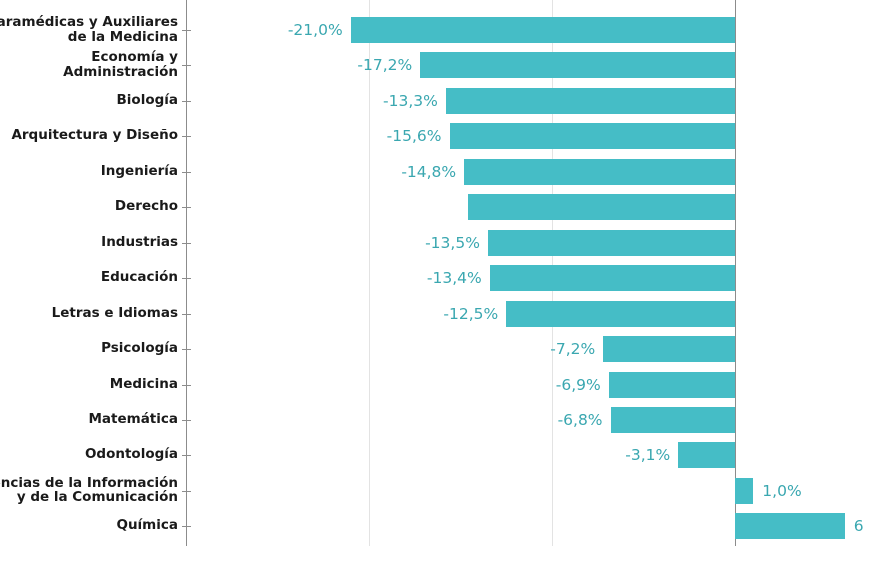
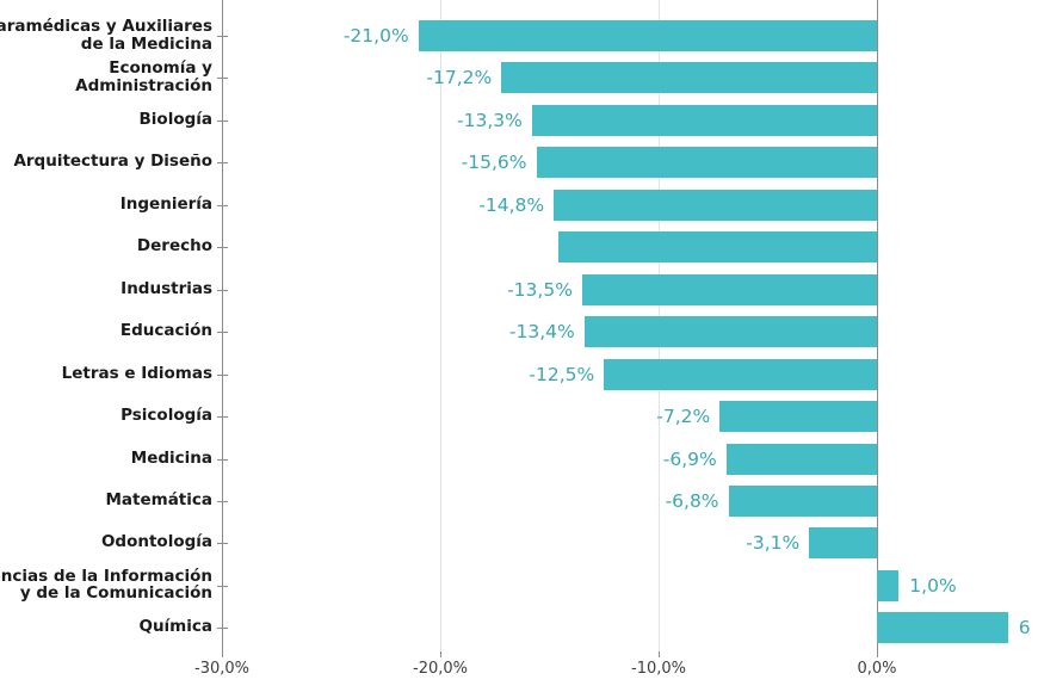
  aramédicas y Auxiliares
  de la Medicina
  -21,0%
  Economía y
  Administración
  -17,2%
  Biología
  -13,3%
  Arquitectura y Diseño
  -15,6%
  Ingeniería
  -14,8%
  Derecho
  Industrias
  -13,5%
  Educación
  -13,4%
  Letras e Idiomas
  -12,5%
  Psicología
  -7,2%
  Medicina
  -6,9%
  Matemática
  -6,8%
  Odontología
  -3,1%
  ncias de la Información
  y de la Comunicación
  1,0%
  Química
  6
+ -30,0%
+ -20,0%
+ -10,0%
+ 0,0%
